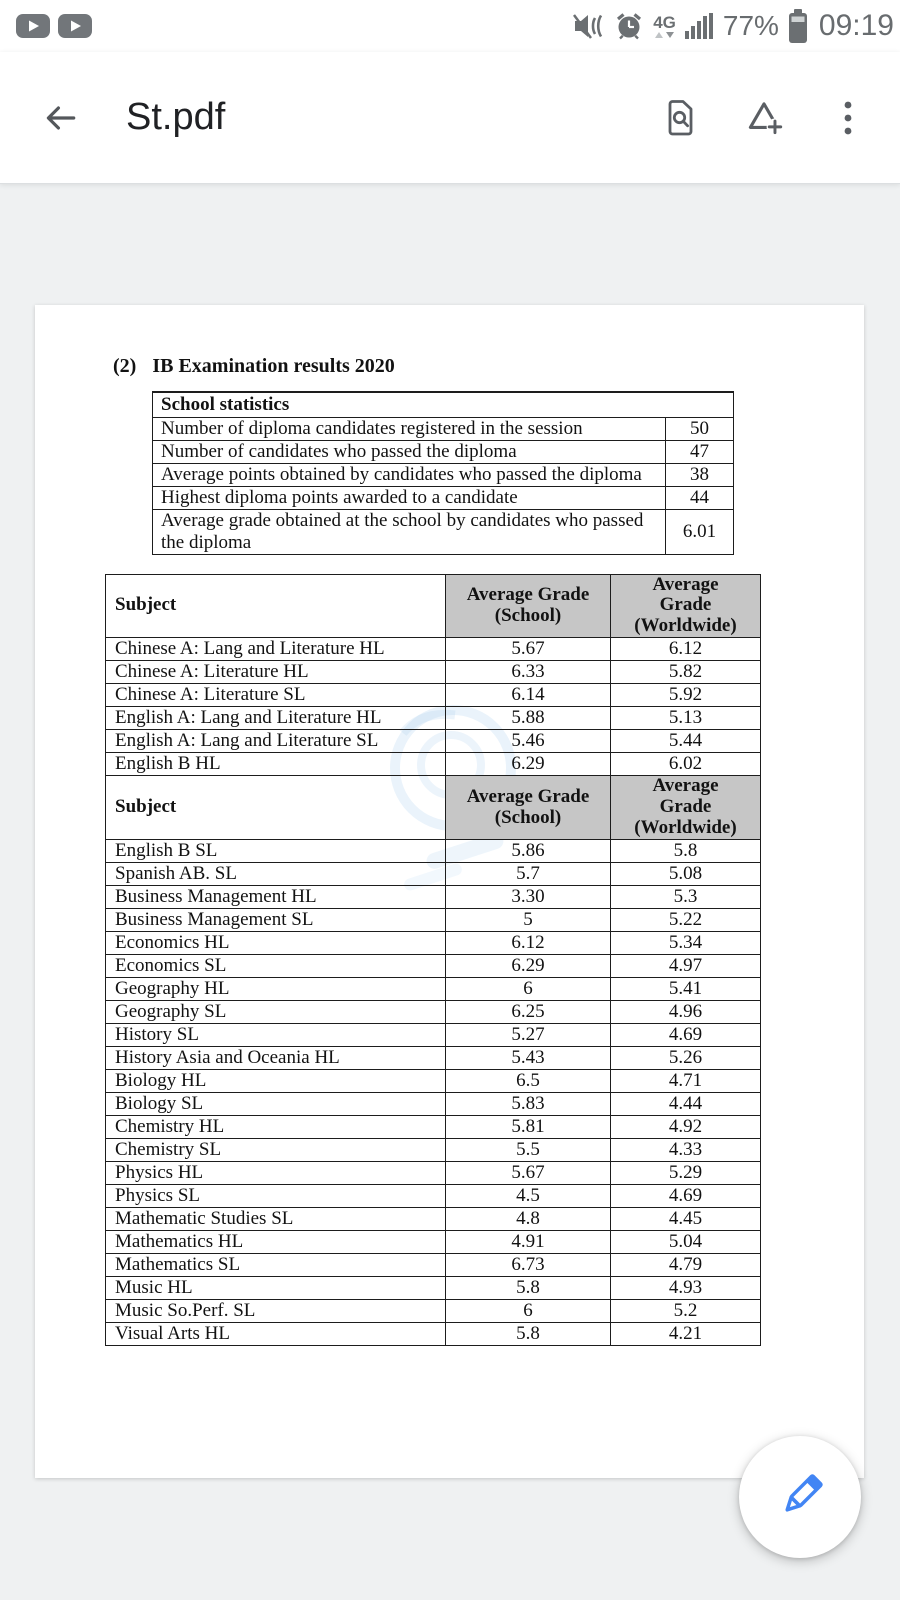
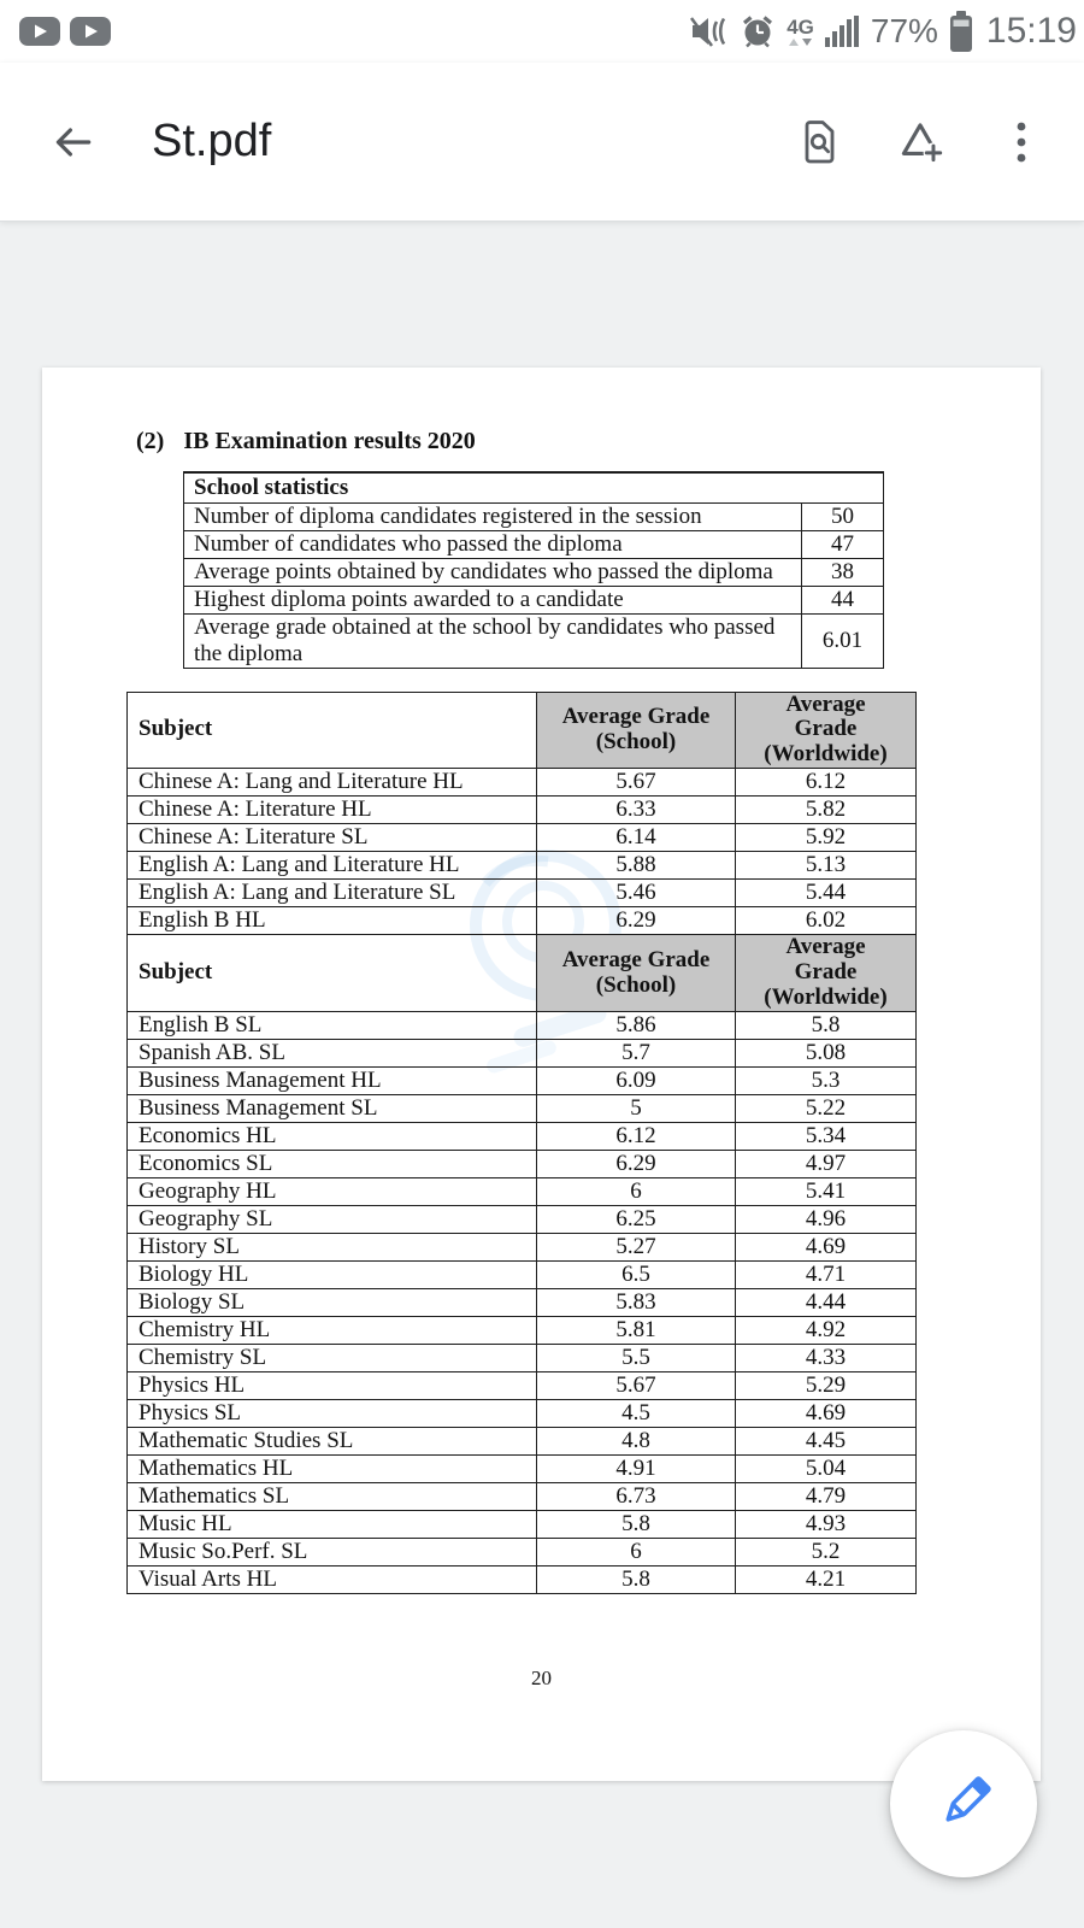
  4G
  77%
- 09:19
+ 15:19
  St.pdf
  (2) IB Examination results 2020
  School statistics
  Number of diploma candidates registered in the session	50
  Number of candidates who passed the diploma	47
  Average points obtained by candidates who passed the diploma	38
  Highest diploma points awarded to a candidate	44
  Average grade obtained at the school by candidates who passed the diploma	6.01
  Subject	Average Grade (School)	Average Grade (Worldwide)
  Chinese A: Lang and Literature HL	5.67	6.12
  Chinese A: Literature HL	6.33	5.82
  Chinese A: Literature SL	6.14	5.92
  English A: Lang and Literature HL	5.88	5.13
  English A: Lang and Literature SL	5.46	5.44
  English B HL	6.29	6.02
  Subject	Average Grade (School)	Average Grade (Worldwide)
  English B SL	5.86	5.8
  Spanish AB. SL	5.7	5.08
- Business Management HL	3.30	5.3
+ Business Management HL	6.09	5.3
  Business Management SL	5	5.22
  Economics HL	6.12	5.34
  Economics SL	6.29	4.97
  Geography HL	6	5.41
  Geography SL	6.25	4.96
  History SL	5.27	4.69
- History Asia and Oceania HL	5.43	5.26
  Biology HL	6.5	4.71
  Biology SL	5.83	4.44
  Chemistry HL	5.81	4.92
  Chemistry SL	5.5	4.33
  Physics HL	5.67	5.29
  Physics SL	4.5	4.69
  Mathematic Studies SL	4.8	4.45
  Mathematics HL	4.91	5.04
  Mathematics SL	6.73	4.79
  Music HL	5.8	4.93
  Music So.Perf. SL	6	5.2
  Visual Arts HL	5.8	4.21
+ 20
